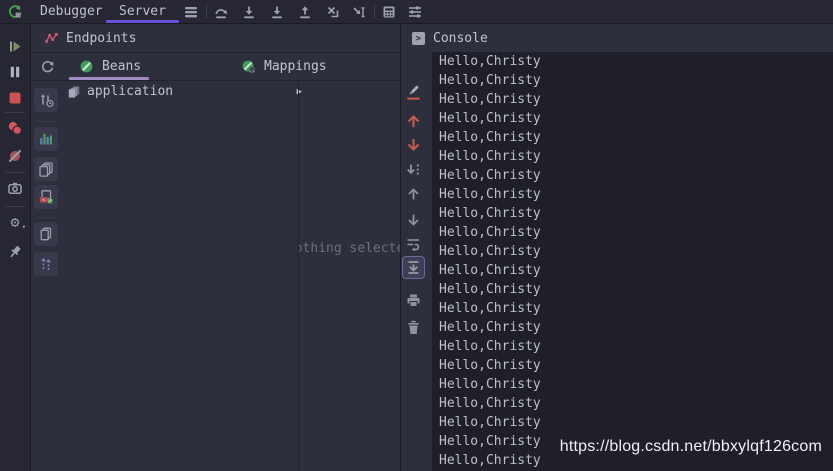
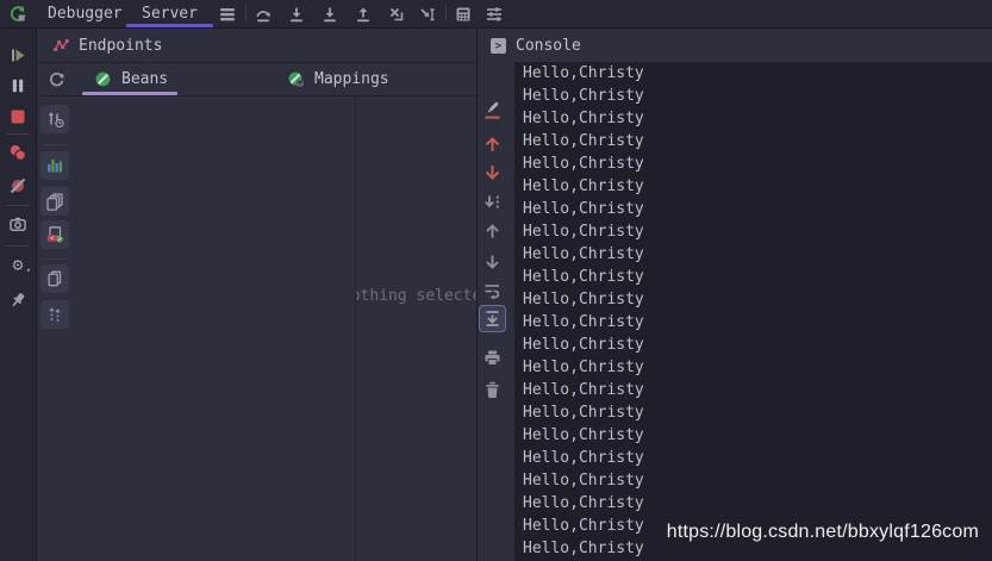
  Debugger
  Server
  ⚙
  ▾
  Endpoints
  Beans
  Mappings
- application
- ▶
  othing select
  >
  Console
  Hello,Christy
  Hello,Christy
  Hello,Christy
  Hello,Christy
  Hello,Christy
  Hello,Christy
  Hello,Christy
  Hello,Christy
  Hello,Christy
  Hello,Christy
  Hello,Christy
  Hello,Christy
  Hello,Christy
  Hello,Christy
  Hello,Christy
  Hello,Christy
  Hello,Christy
  Hello,Christy
  Hello,Christy
  Hello,Christy
  Hello,Christy
  Hello,Christy
  https://blog.csdn.net/bbxylqf126com
